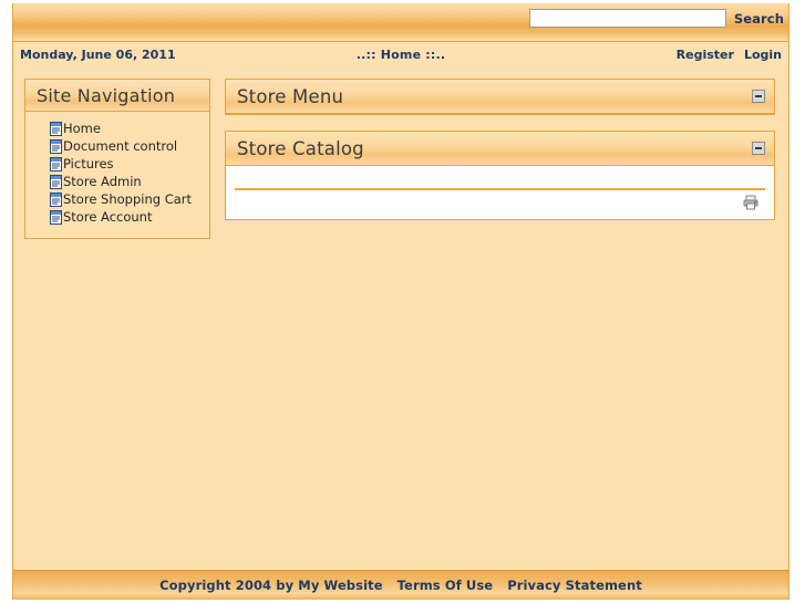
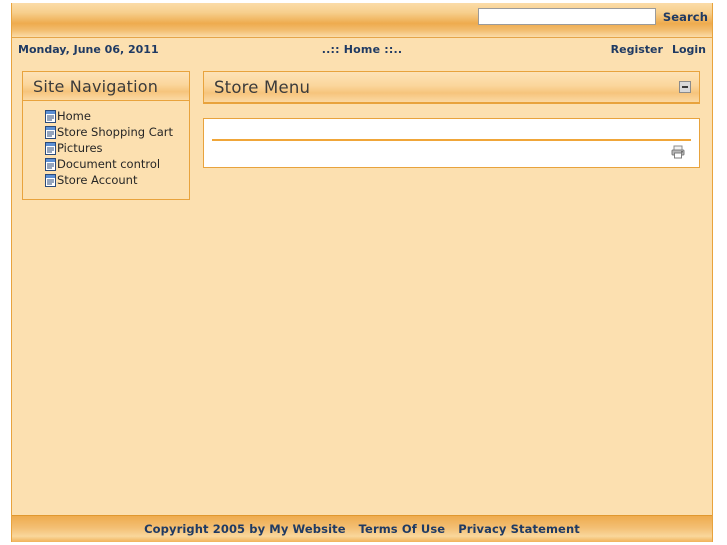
  Search
  Monday, June 06, 2011
  ..:: Home ::..
  Register
  Login
  Site Navigation
  Home
- Document control
+ Store Shopping Cart
  Pictures
- Store Admin
- Store Shopping Cart
+ Document control
  Store Account
  Store Menu
- Store Catalog
- Copyright 2004 by My Website
+ Copyright 2005 by My Website
  Terms Of Use
  Privacy Statement
